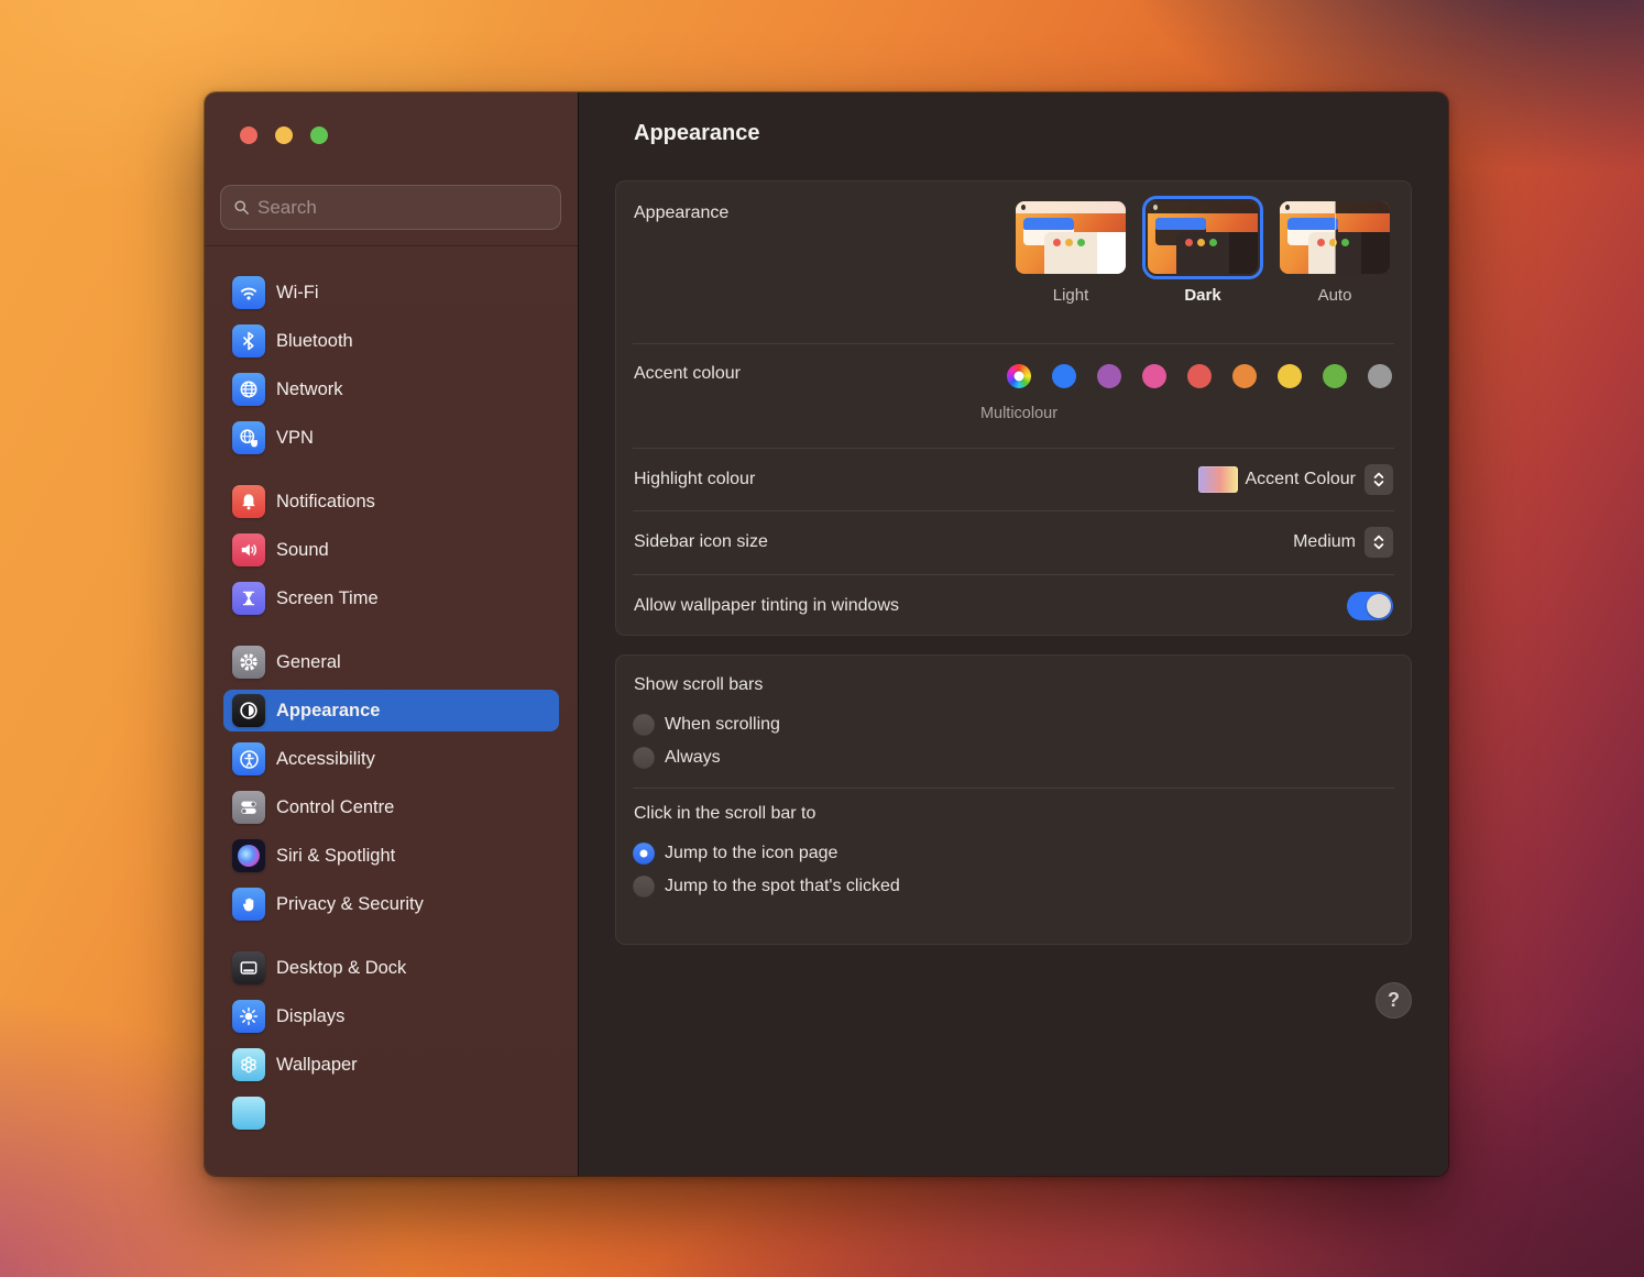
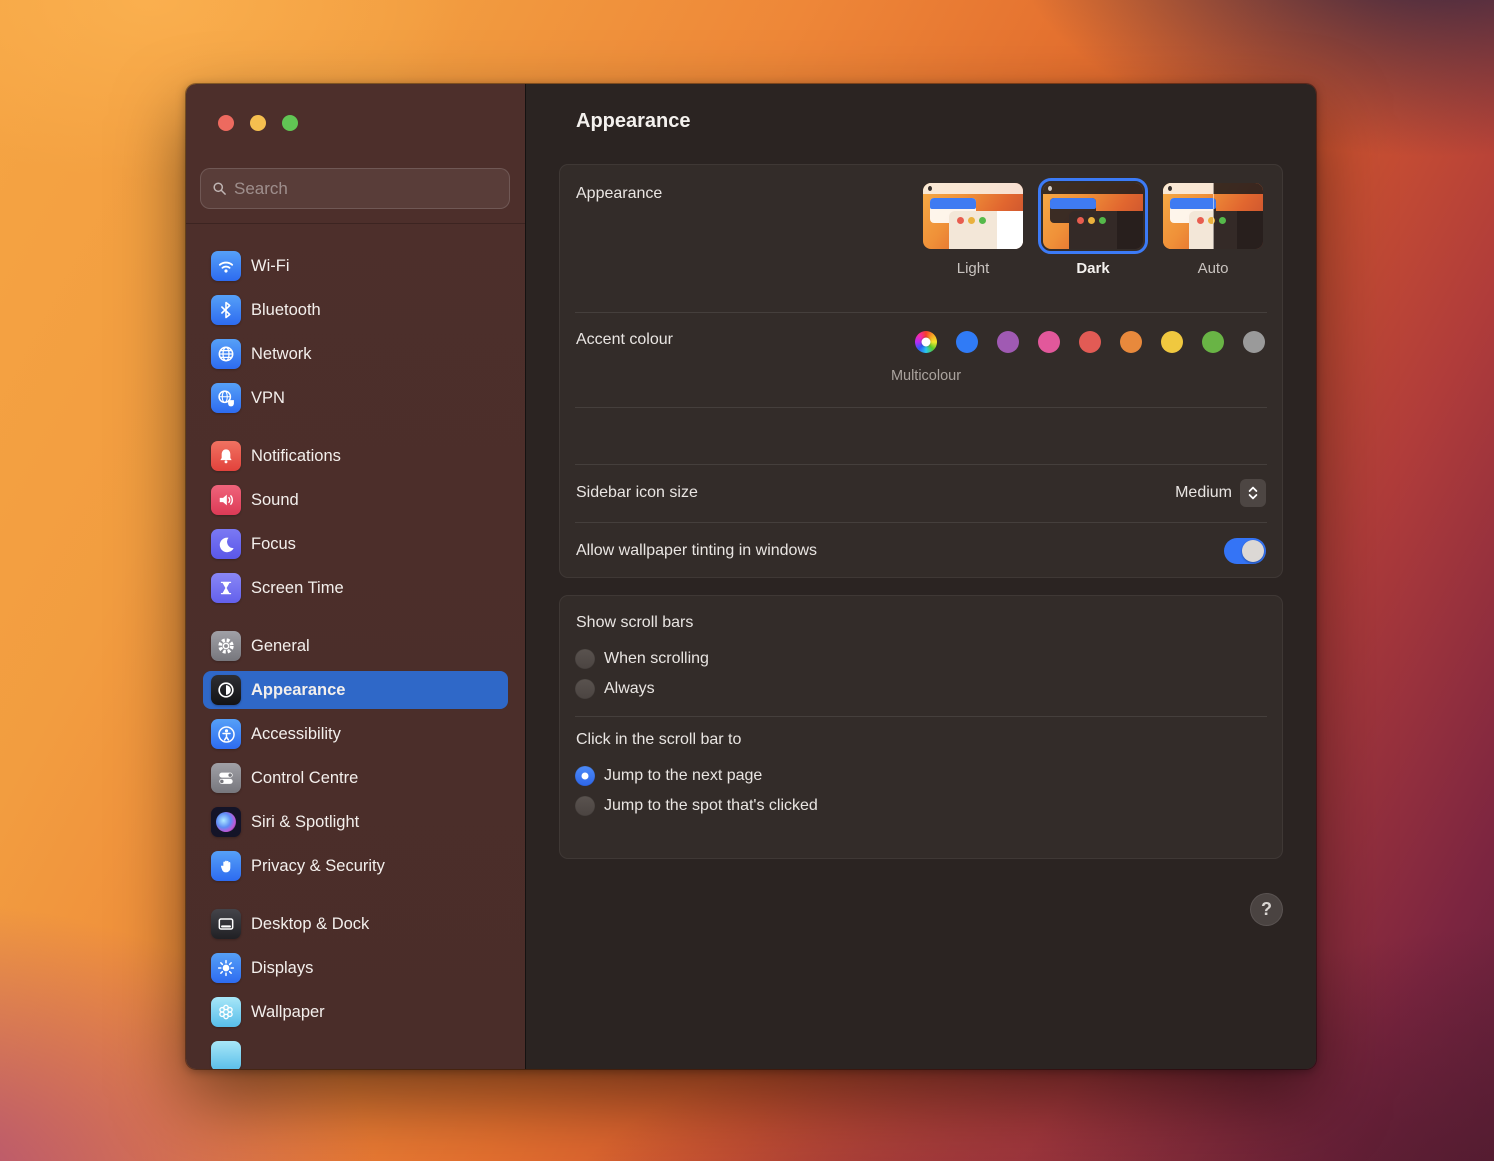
  Search
  Wi-Fi
  Bluetooth
  Network
  VPN
  Notifications
  Sound
+ Focus
  Screen Time
  General
  Appearance
  Accessibility
  Control Centre
  Siri & Spotlight
  Privacy & Security
  Desktop & Dock
  Displays
  Wallpaper
  Appearance
  Appearance
  Light
  Dark
  Auto
  Accent colour
  Multicolour
- Highlight colour
- Accent Colour
  Sidebar icon size
  Medium
  Allow wallpaper tinting in windows
  Show scroll bars
  When scrolling
  Always
  Click in the scroll bar to
- Jump to the icon page
+ Jump to the next page
  Jump to the spot that's clicked
  ?
